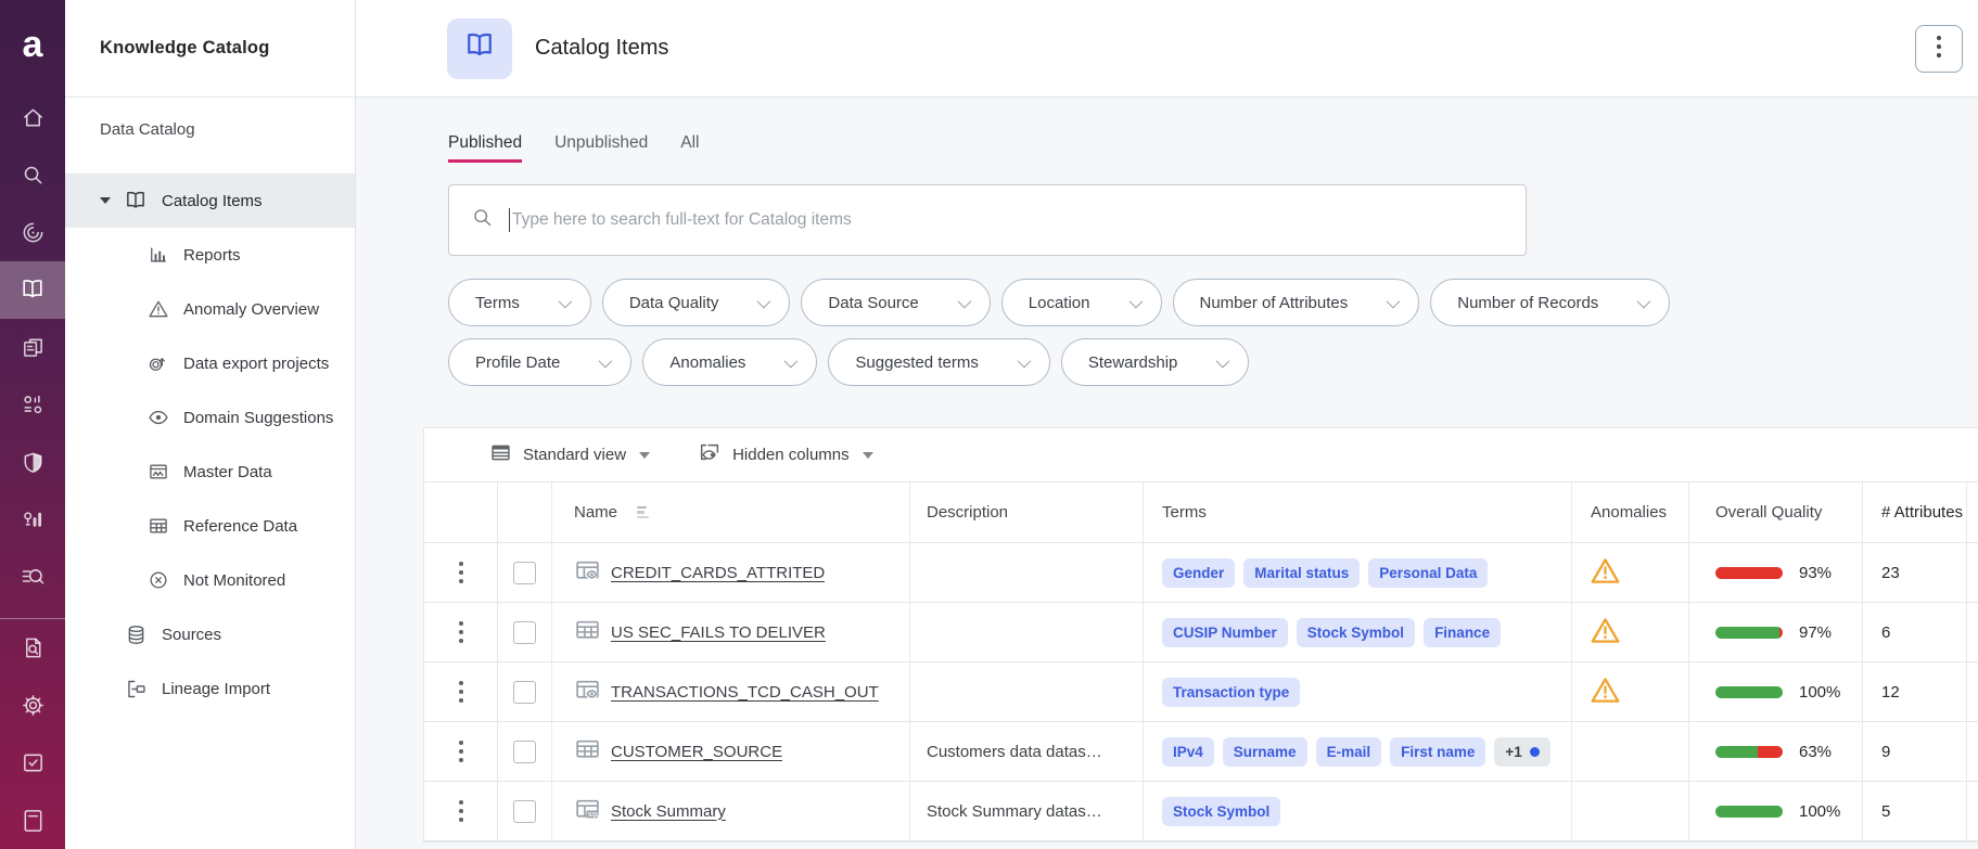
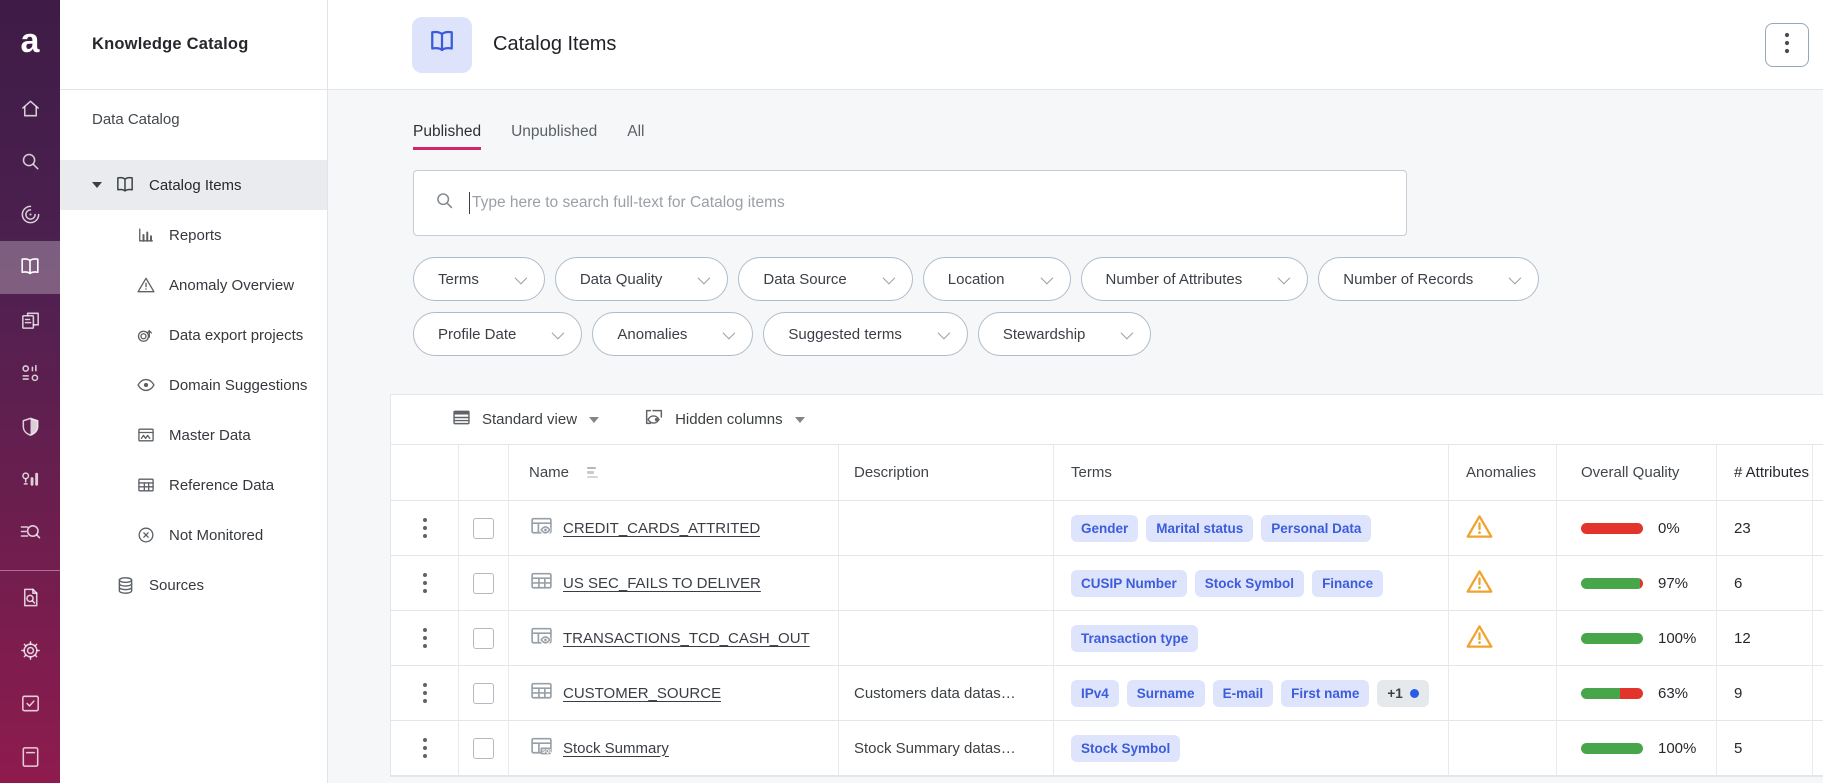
  a
  Knowledge Catalog
  Data Catalog
  Catalog Items
  Reports
  Anomaly Overview
  Data export projects
  Domain Suggestions
  Master Data
  Reference Data
  Not Monitored
  Sources
- Lineage Import
  Catalog Items
  Published
  Unpublished
  All
  Type here to search full-text for Catalog items
  Terms
  Data Quality
  Data Source
  Location
  Number of Attributes
  Number of Records
  Profile Date
  Anomalies
  Suggested terms
  Stewardship
  Standard view
  Hidden columns
  Name
  Description
  Terms
  Anomalies
  Overall Quality
  # Attributes
  CREDIT_CARDS_ATTRITED
  Gender
  Marital status
  Personal Data
- 93%
+ 0%
  23
  US SEC_FAILS TO DELIVER
  CUSIP Number
  Stock Symbol
  Finance
  97%
  6
  TRANSACTIONS_TCD_CASH_OUT
  Transaction type
  100%
  12
  CUSTOMER_SOURCE
  Customers data datas…
  IPv4
  Surname
  E-mail
  First name
  +1
  63%
  9
  Stock Summary
  Stock Summary datas…
  Stock Symbol
  100%
  5
